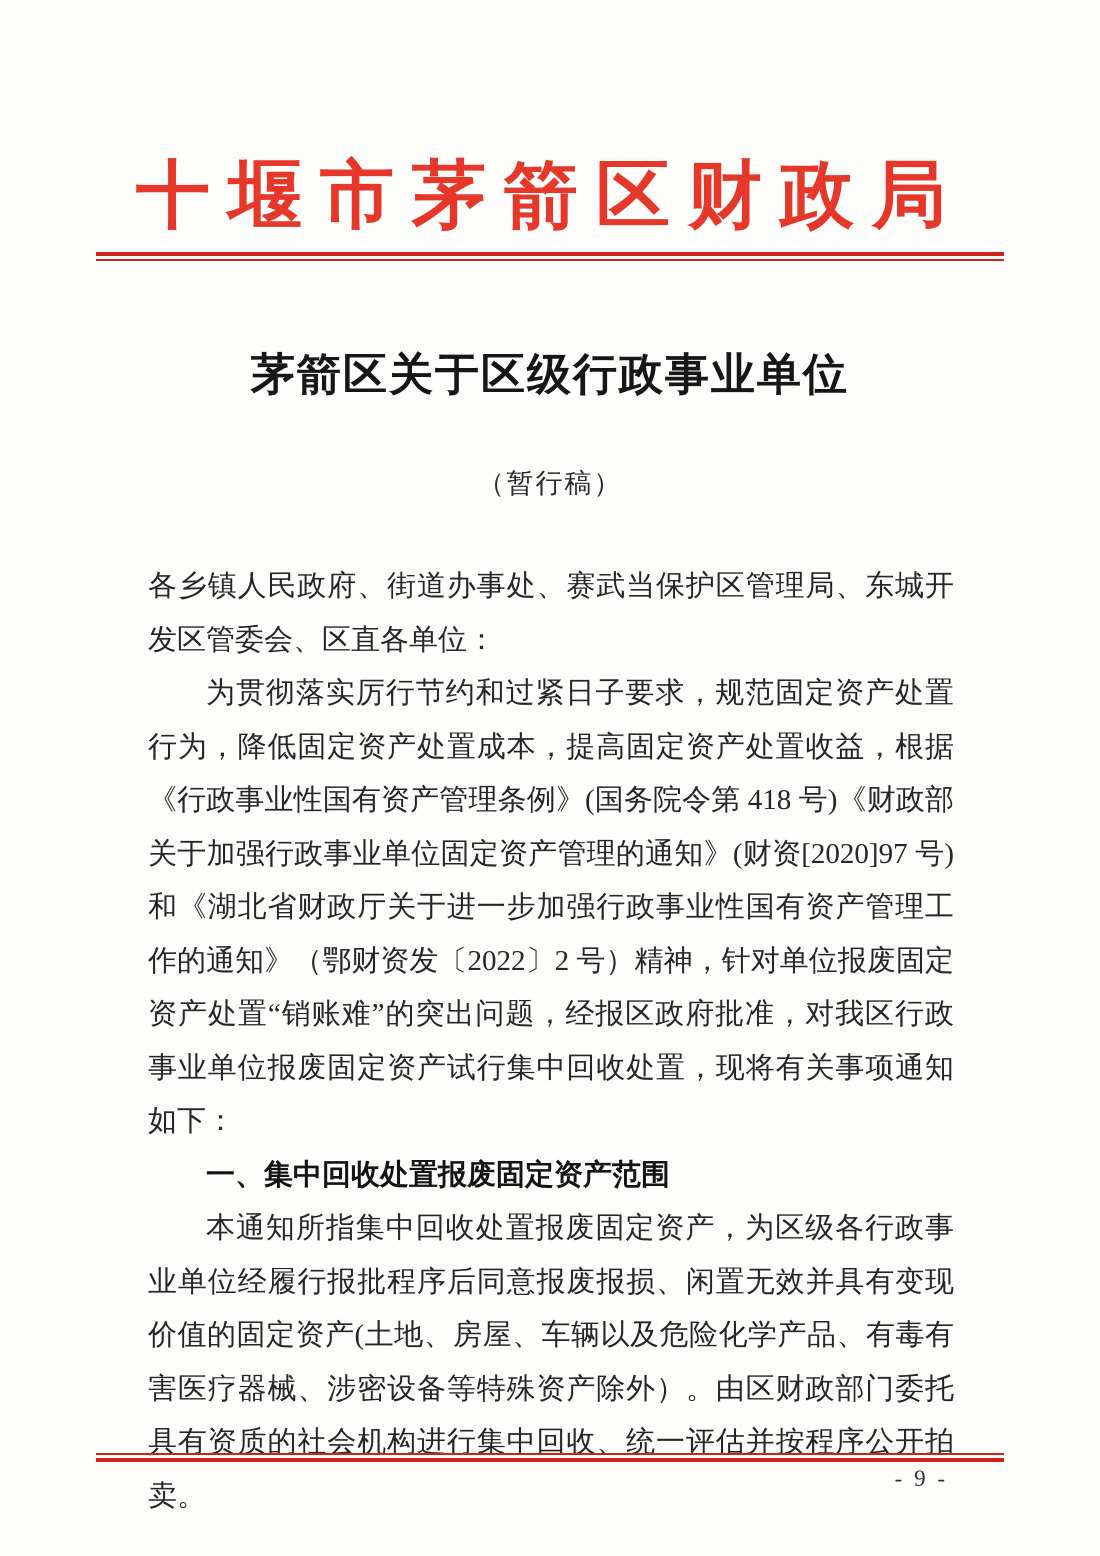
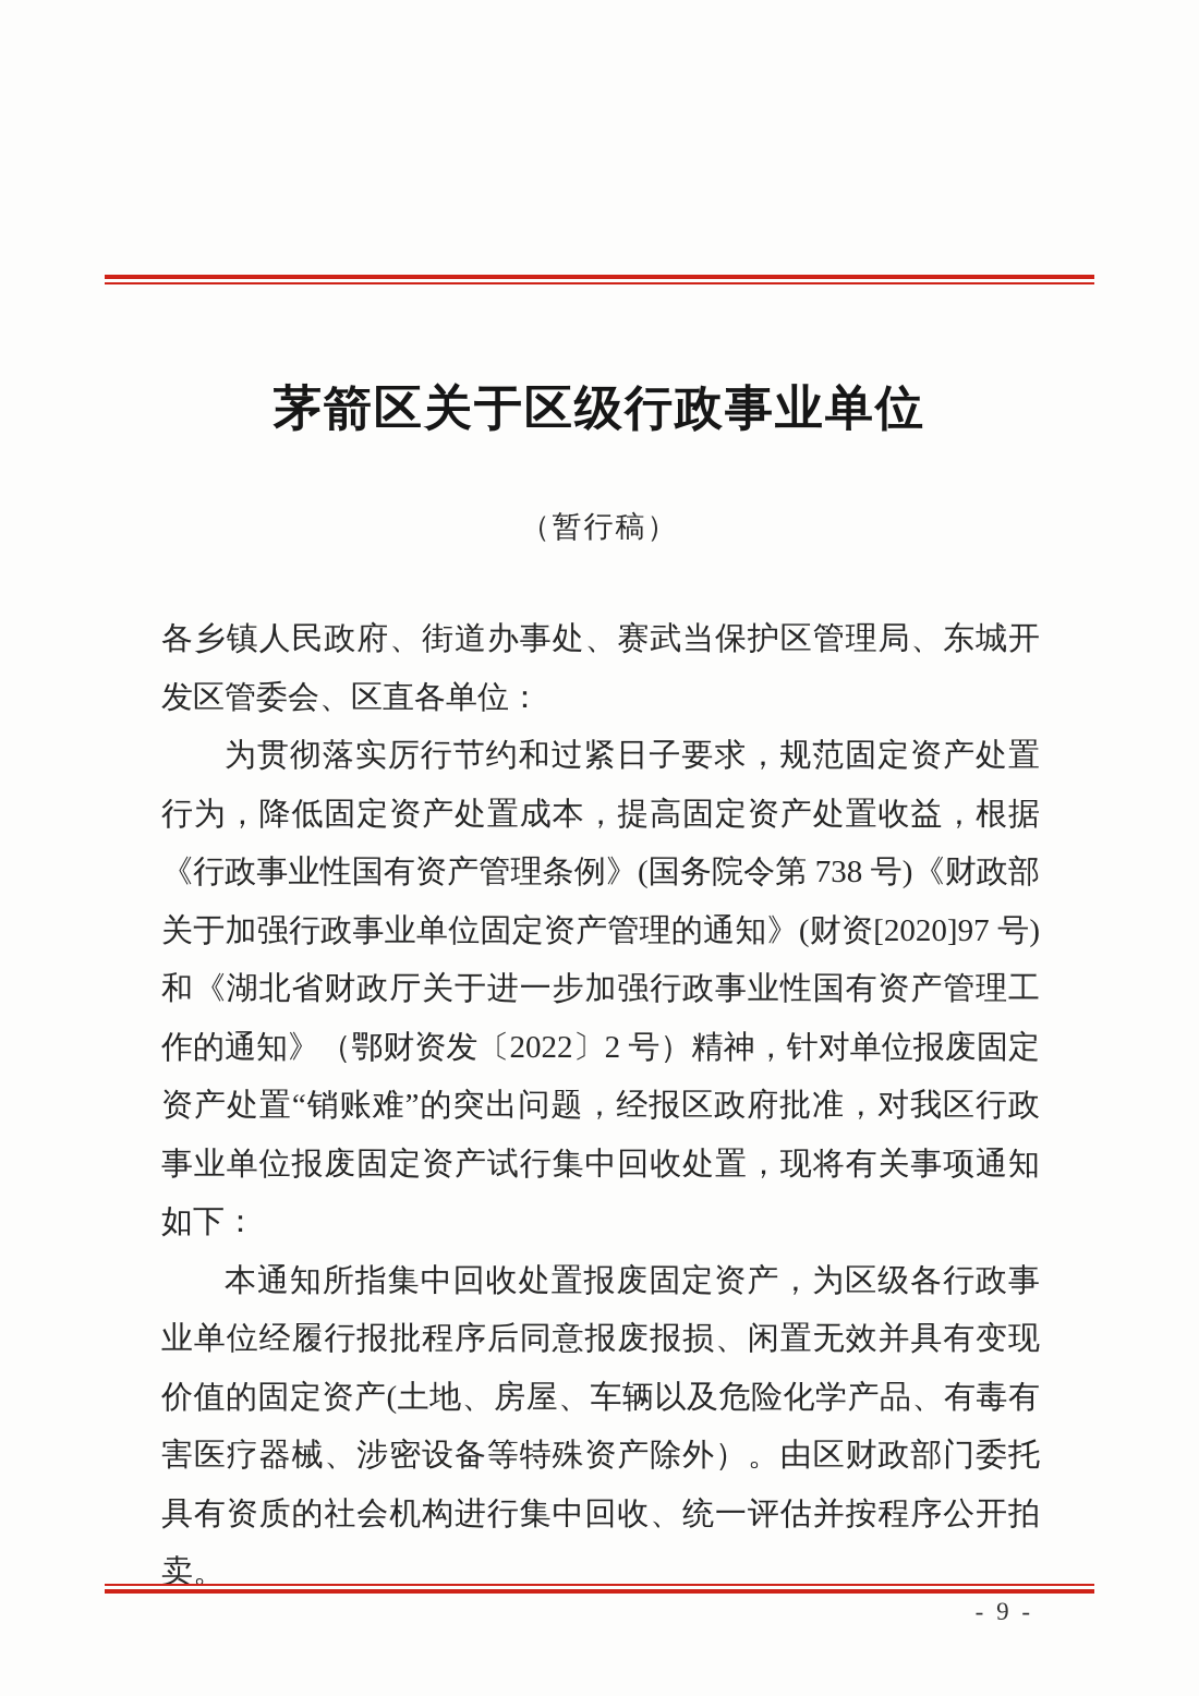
- 十堰市茅箭区财政局
  茅箭区关于区级行政事业单位
  （暂行稿）
  各乡镇人民政府、街道办事处、赛武当保护区管理局、东城开发区管委会、区直各单位：
- 为贯彻落实厉行节约和过紧日子要求，规范固定资产处置行为，降低固定资产处置成本，提高固定资产处置收益，根据《行政事业性国有资产管理条例》(国务院令第 418 号)《财政部关于加强行政事业单位固定资产管理的通知》(财资[2020]97 号)和《湖北省财政厅关于进一步加强行政事业性国有资产管理工作的通知》（鄂财资发〔2022〕2 号）精神，针对单位报废固定资产处置“销账难”的突出问题，经报区政府批准，对我区行政事业单位报废固定资产试行集中回收处置，现将有关事项通知如下：
+ 为贯彻落实厉行节约和过紧日子要求，规范固定资产处置行为，降低固定资产处置成本，提高固定资产处置收益，根据《行政事业性国有资产管理条例》(国务院令第 738 号)《财政部关于加强行政事业单位固定资产管理的通知》(财资[2020]97 号)和《湖北省财政厅关于进一步加强行政事业性国有资产管理工作的通知》（鄂财资发〔2022〕2 号）精神，针对单位报废固定资产处置“销账难”的突出问题，经报区政府批准，对我区行政事业单位报废固定资产试行集中回收处置，现将有关事项通知如下：
- 一、集中回收处置报废固定资产范围
  本通知所指集中回收处置报废固定资产，为区级各行政事业单位经履行报批程序后同意报废报损、闲置无效并具有变现价值的固定资产(土地、房屋、车辆以及危险化学产品、有毒有害医疗器械、涉密设备等特殊资产除外）。由区财政部门委托具有资质的社会机构进行集中回收、统一评估并按程序公开拍卖。
  - 9 -
